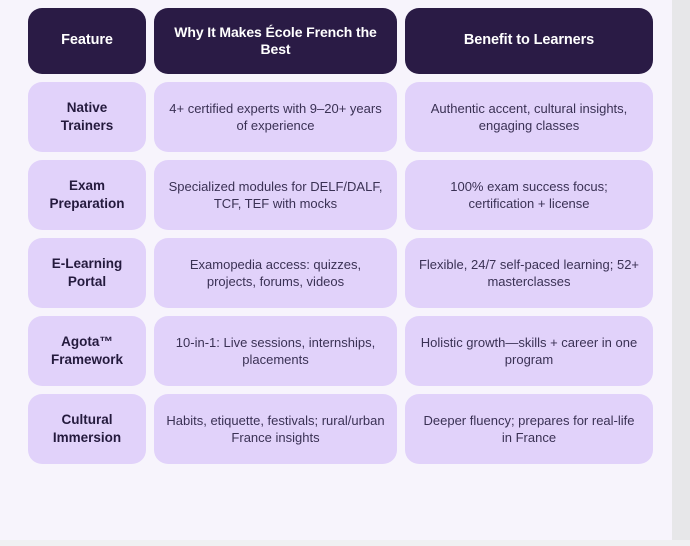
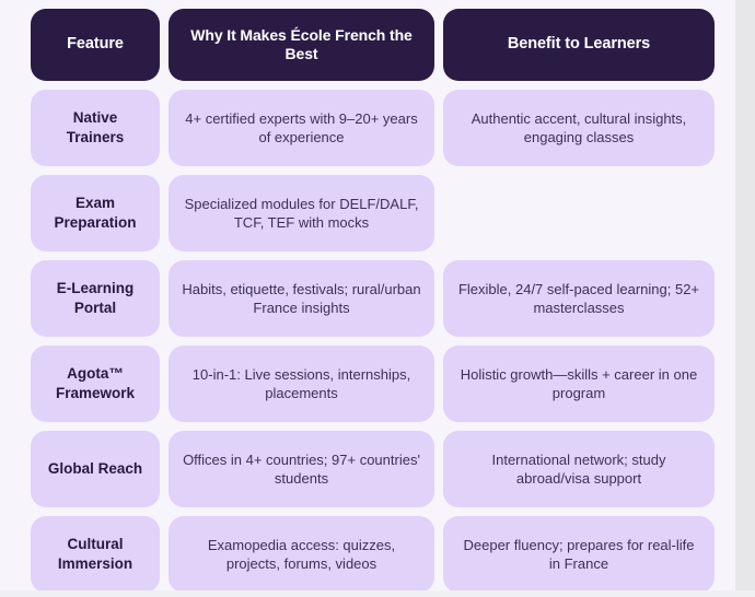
  Feature
  Why It Makes École French the Best
  Benefit to Learners
  Native Trainers
  4+ certified experts with 9–20+ years of experience
  Authentic accent, cultural insights, engaging classes
  Exam Preparation
  Specialized modules for DELF/DALF, TCF, TEF with mocks
- 100% exam success focus; certification + license
  E-Learning Portal
- Examopedia access: quizzes, projects, forums, videos
+ Habits, etiquette, festivals; rural/urban France insights
  Flexible, 24/7 self-paced learning; 52+ masterclasses
  Agota™ Framework
  10-in-1: Live sessions, internships, placements
  Holistic growth—skills + career in one program
+ Global Reach
+ Offices in 4+ countries; 97+ countries' students
+ International network; study abroad/visa support
  Cultural Immersion
- Habits, etiquette, festivals; rural/urban France insights
+ Examopedia access: quizzes, projects, forums, videos
  Deeper fluency; prepares for real-life in France
